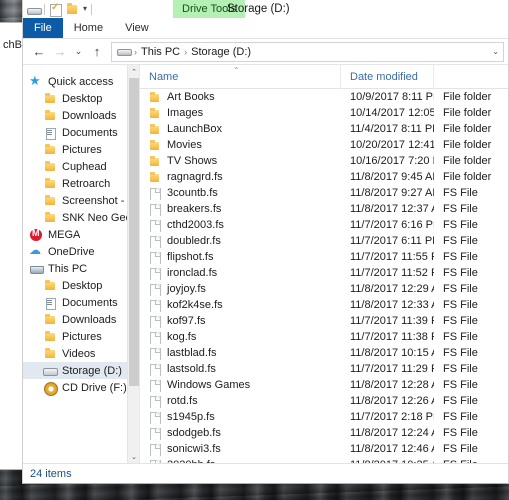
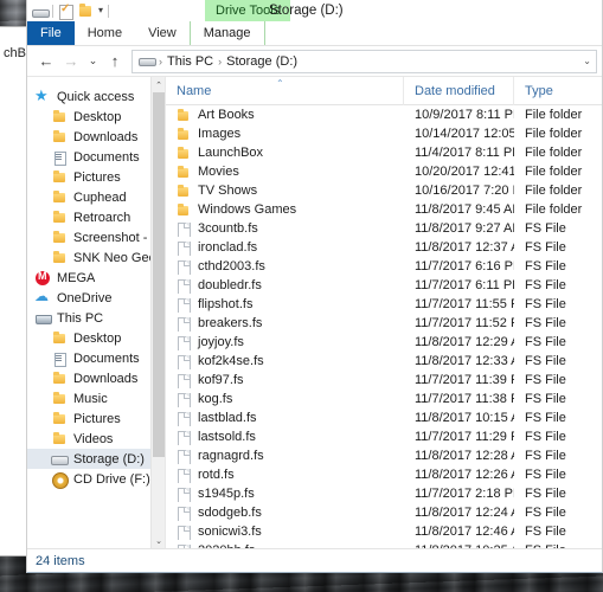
  chB
  ▾
  Drive Tools
  Storage (D:)
  File
  Home
  View
+ Manage
  ←
  →
  ⌄
  ↑
  ›
  This PC
  ›
  Storage (D:)
  ⌄
  Quick access
  Desktop
  Downloads
  Documents
  Pictures
  Cuphead
  Retroarch
  Screenshot -
  SNK Neo Ge
  MEGA
  OneDrive
  This PC
  Desktop
  Documents
  Downloads
+ Music
  Pictures
  Videos
  Storage (D:)
  CD Drive (F:)
  Name
  ⌃
  Date modified
+ Type
  Art Books
  10/9/2017 8:11 P
  File folder
  Images
  10/14/2017 12:05
  File folder
  LaunchBox
  11/4/2017 8:11 P
  File folder
  Movies
  10/20/2017 12:41
  File folder
  TV Shows
  10/16/2017 7:20
  File folder
- ragnagrd.fs
+ Windows Games
  11/8/2017 9:45 A
  File folder
  3countb.fs
  11/8/2017 9:27 A
  FS File
- breakers.fs
+ ironclad.fs
  11/8/2017 12:37
  FS File
  cthd2003.fs
  11/7/2017 6:16 P
  FS File
  doubledr.fs
  11/7/2017 6:11 P
  FS File
  flipshot.fs
  11/7/2017 11:55
  FS File
- ironclad.fs
+ breakers.fs
  11/7/2017 11:52
  FS File
  joyjoy.fs
  11/8/2017 12:29
  FS File
  kof2k4se.fs
  11/8/2017 12:33
  FS File
  kof97.fs
  11/7/2017 11:39
  FS File
  kog.fs
  11/7/2017 11:38
  FS File
  lastblad.fs
  11/8/2017 10:15
  FS File
  lastsold.fs
  11/7/2017 11:29
  FS File
- Windows Games
+ ragnagrd.fs
  11/8/2017 12:28
  FS File
  rotd.fs
  11/8/2017 12:26
  FS File
  s1945p.fs
  11/7/2017 2:18 P
  FS File
  sdodgeb.fs
  11/8/2017 12:24
  FS File
  sonicwi3.fs
  11/8/2017 12:46
  FS File
  24 items
